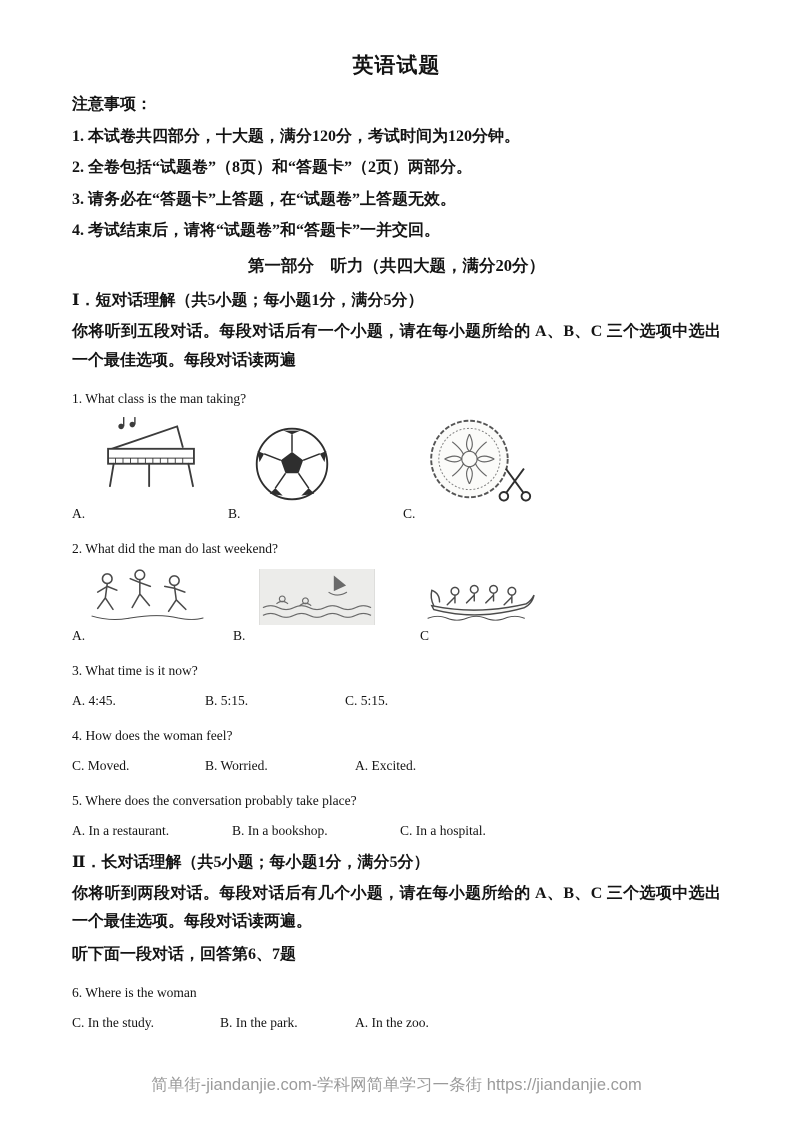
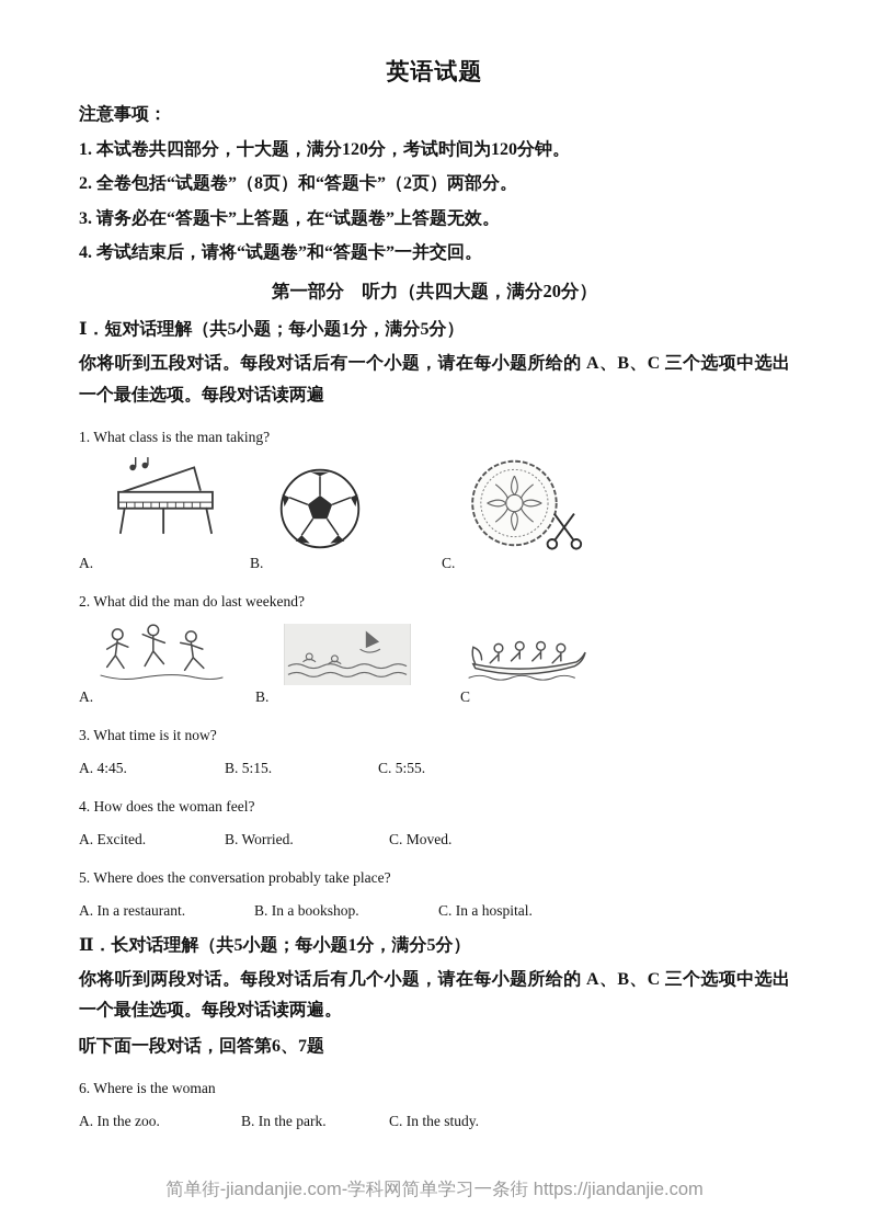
  英语试题
  注意事项：
  1. 本试卷共四部分，十大题，满分120分，考试时间为120分钟。
  2. 全卷包括“试题卷”（8页）和“答题卡”（2页）两部分。
  3. 请务必在“答题卡”上答题，在“试题卷”上答题无效。
  4. 考试结束后，请将“试题卷”和“答题卡”一并交回。
  第一部分 听力（共四大题，满分20分）
  Ⅰ．短对话理解（共5小题；每小题1分，满分5分）
  你将听到五段对话。每段对话后有一个小题，请在每小题所给的 A、B、C 三个选项中选出一个最佳选项。每段对话读两遍
  1. What class is the man taking?
  A.
  B.
  C.
  2. What did the man do last weekend?
  A.
  B.
  C
  3. What time is it now?
  A. 4:45.
  B. 5:15.
- C. 5:15.
+ C. 5:55.
  4. How does the woman feel?
- C. Moved.
+ A. Excited.
  B. Worried.
- A. Excited.
+ C. Moved.
  5. Where does the conversation probably take place?
  A. In a restaurant.
  B. In a bookshop.
  C. In a hospital.
  Ⅱ．长对话理解（共5小题；每小题1分，满分5分）
  你将听到两段对话。每段对话后有几个小题，请在每小题所给的 A、B、C 三个选项中选出一个最佳选项。每段对话读两遍。
  听下面一段对话，回答第6、7题
  6. Where is the woman
- C. In the study.
+ A. In the zoo.
  B. In the park.
- A. In the zoo.
+ C. In the study.
  简单街-jiandanjie.com-学科网简单学习一条街 https://jiandanjie.com
